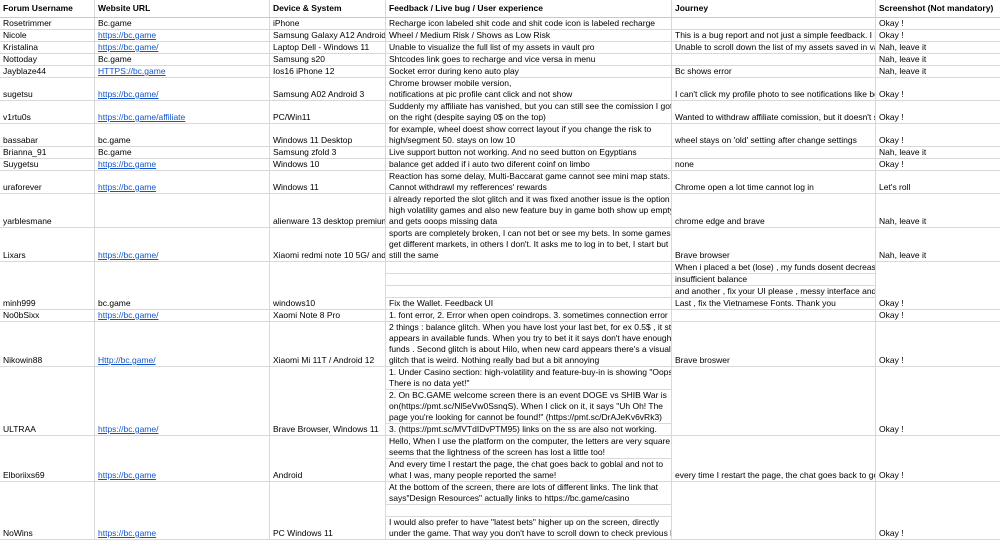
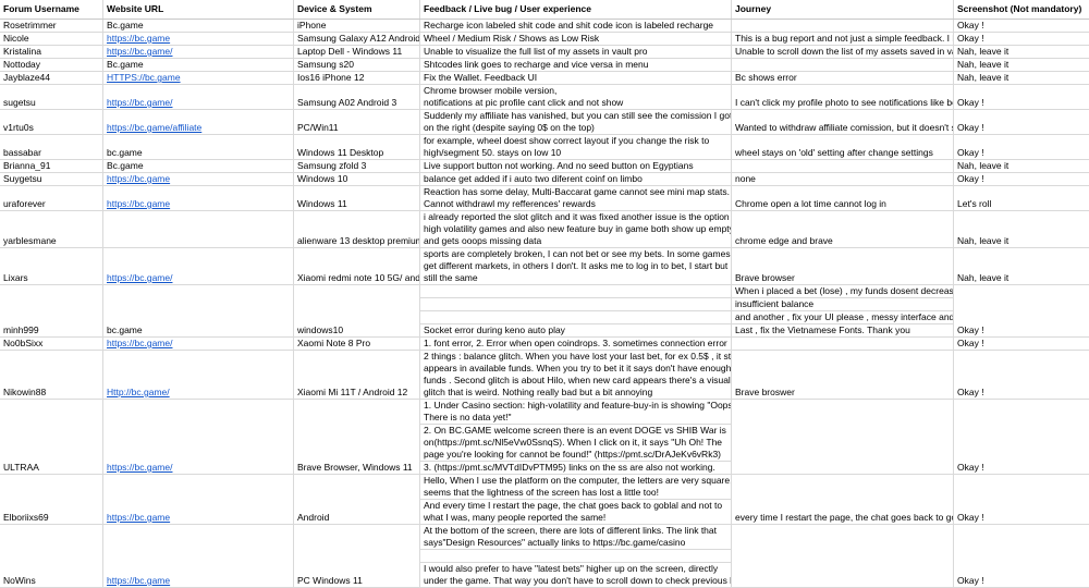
  Forum Username
  Website URL
  Device & System
  Feedback / Live bug / User experience
  Journey
  Screenshot (Not mandatory)
  Rosetrimmer
  Bc.game
  iPhone
  Recharge icon labeled shit code and shit code icon is labeled recharge
  Okay !
  Nicole
  https://bc.game
  Samsung Galaxy A12 Android
  Wheel / Medium Risk / Shows as Low Risk
  This is a bug report and not just a simple feedback. I
  Okay !
  Kristalina
  https://bc.game/
  Laptop Dell - Windows 11
  Unable to visualize the full list of my assets in vault pro
  Unable to scroll down the list of my assets saved in v
  Nah, leave it
  Nottoday
  Bc.game
  Samsung s20
  Shtcodes link goes to recharge and vice versa in menu
  Nah, leave it
  Jayblaze44
  HTTPS://bc.game
  Ios16 iPhone 12
- Socket error during keno auto play
+ Fix the Wallet. Feedback UI
  Bc shows error
  Nah, leave it
  sugetsu
  https://bc.game/
  Samsung A02 Android 3
  Chrome browser mobile version,
  notifications at pic profile cant click and not show
  I can't click my profile photo to see notifications like b
  Okay !
  v1rtu0s
  https://bc.game/affiliate
  PC/Win11
  Suddenly my affiliate has vanished, but you can still see the comission I go
  on the right (despite saying 0$ on the top)
  Wanted to withdraw affiliate comission, but it doesn't s
  Okay !
  bassabar
  bc.game
  Windows 11 Desktop
  for example, wheel doest show correct layout if you change the risk to
  high/segment 50. stays on low 10
  wheel stays on 'old' setting after change settings
  Okay !
  Brianna_91
  Bc.game
  Samsung zfold 3
  Live support button not working. And no seed button on Egyptians
  Nah, leave it
  Suygetsu
  https://bc.game
  Windows 10
  balance get added if i auto two diferent coinf on limbo
  none
  Okay !
  uraforever
  https://bc.game
  Windows 11
  Reaction has some delay, Multi-Baccarat game cannot see mini map stats.
  Cannot withdrawl my refferences' rewards
  Chrome open a lot time cannot log in
  Let's roll
  yarblesmane
  alienware 13 desktop premium
  i already reported the slot glitch and it was fixed another issue is the option
  high volatility games and also new feature buy in game both show up empt
  and gets ooops missing data
  chrome edge and brave
  Nah, leave it
  Lixars
  https://bc.game/
  Xiaomi redmi note 10 5G/ and
  sports are completely broken, I can not bet or see my bets. In some games
  get different markets, in others I don't. It asks me to log in to bet, I start but
  still the same
  Brave browser
  Nah, leave it
  minh999
  bc.game
  windows10
- Fix the Wallet. Feedback UI
+ Socket error during keno auto play
  When i placed a bet (lose) , my funds dosent decreas
  insufficient balance
  and another , fix your UI please , messy interface and
  Last , fix the Vietnamese Fonts. Thank you
  Okay !
  No0bSixx
  https://bc.game/
  Xaomi Note 8 Pro
  1. font error, 2. Error when open coindrops. 3. sometimes connection error
  Okay !
  Nikowin88
  Http://bc.game/
  Xiaomi Mi 11T / Android 12
  2 things : balance glitch. When you have lost your last bet, for ex 0.5$ , it st
  appears in available funds. When you try to bet it it says don't have enough
  funds . Second glitch is about Hilo, when new card appears there's a visual
  glitch that is weird. Nothing really bad but a bit annoying
  Brave broswer
  Okay !
  ULTRAA
  https://bc.game/
  Brave Browser, Windows 11
  1. Under Casino section: high-volatility and feature-buy-in is showing "Oops
  There is no data yet!"
  2. On BC.GAME welcome screen there is an event DOGE vs SHIB War is
  on(https://pmt.sc/Nl5eVw0SsnqS). When I click on it, it says "Uh Oh! The
  page you're looking for cannot be found!" (https://pmt.sc/DrAJeKv6vRk3)
  3. (https://pmt.sc/MVTdIDvPTM95) links on the ss are also not working.
  Okay !
  Elboriixs69
  https://bc.game
  Android
  Hello, When I use the platform on the computer, the letters are very square
  seems that the lightness of the screen has lost a little too!
  And every time I restart the page, the chat goes back to goblal and not to
  what I was, many people reported the same!
  every time I restart the page, the chat goes back to go
  Okay !
  NoWins
  https://bc.game
  PC Windows 11
  At the bottom of the screen, there are lots of different links. The link that
  says"Design Resources" actually links to https://bc.game/casino
  I would also prefer to have "latest bets" higher up on the screen, directly
  under the game. That way you don't have to scroll down to check previous
  Okay !
